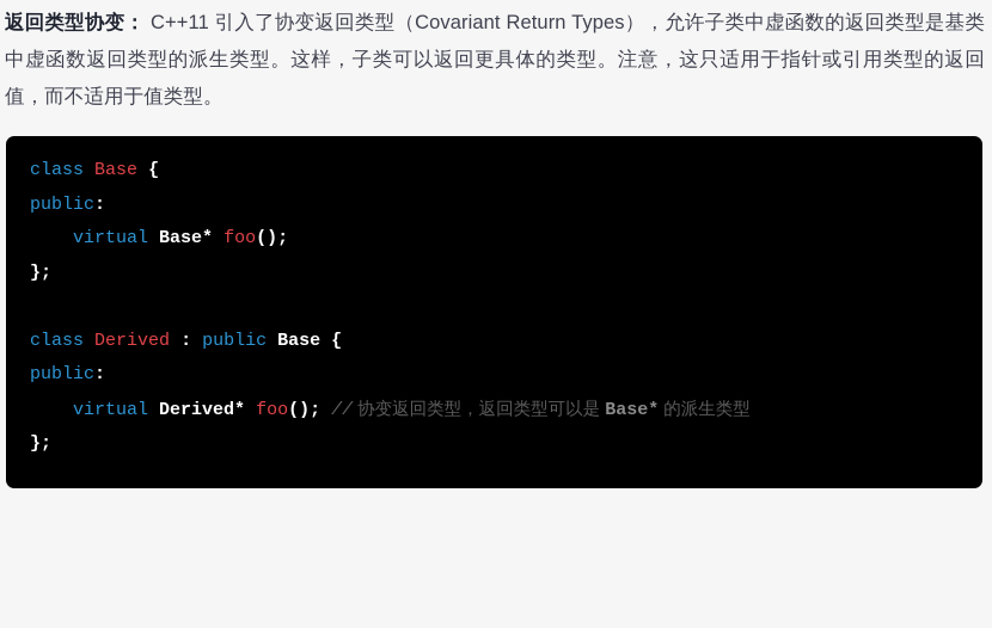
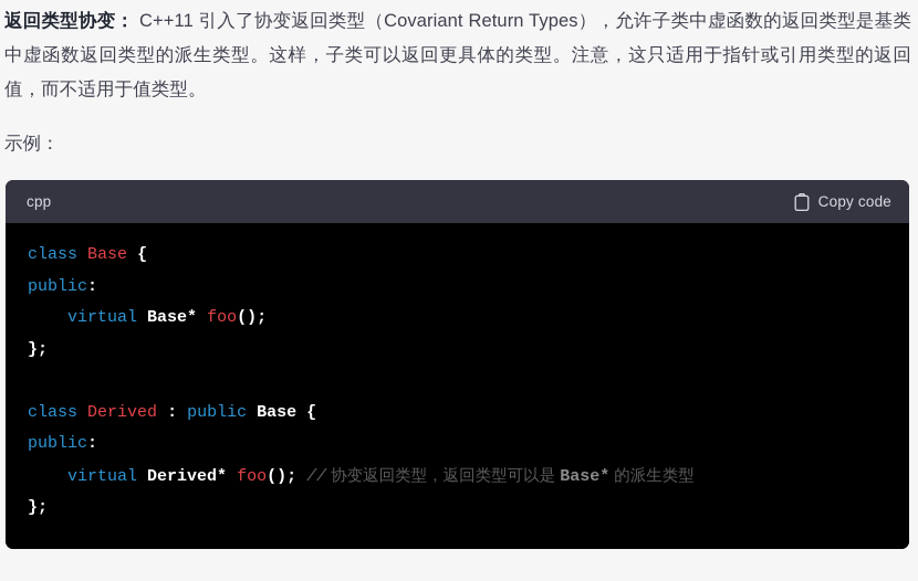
  返回类型协变： C++11 引入了协变返回类型（Covariant Return Types），允许子类中虚函数的返回类型是基类中虚函数返回类型的派生类型。这样，子类可以返回更具体的类型。注意，这只适用于指针或引用类型的返回值，而不适用于值类型。
+ 示例：
+ cpp
+ Copy code
  class Base { public: virtual Base* foo(); }; class Derived : public Base { public: virtual Derived* foo(); // 协变返回类型，返回类型可以是 Base* 的派生类型 };
